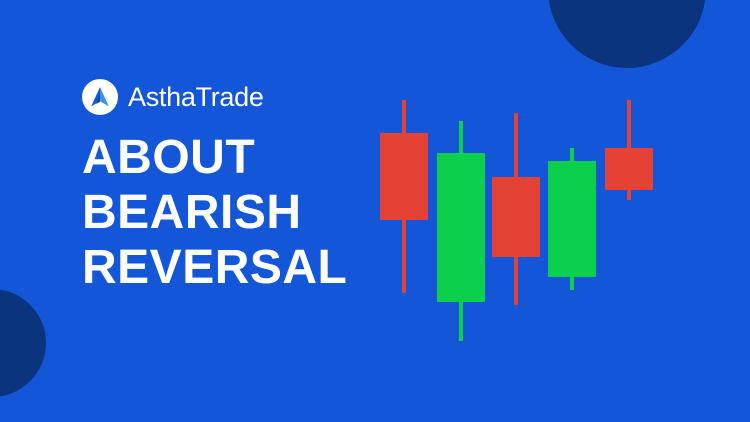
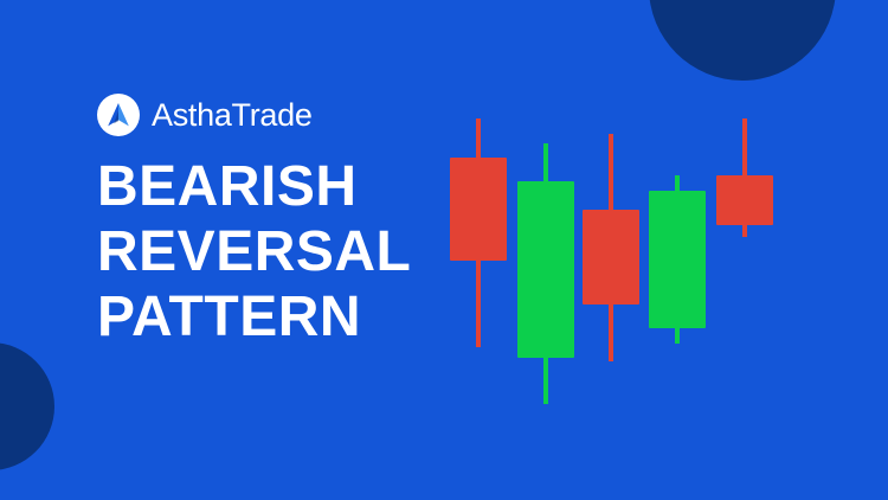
  AsthaTrade
- ABOUT
  BEARISH
  REVERSAL
+ PATTERN
